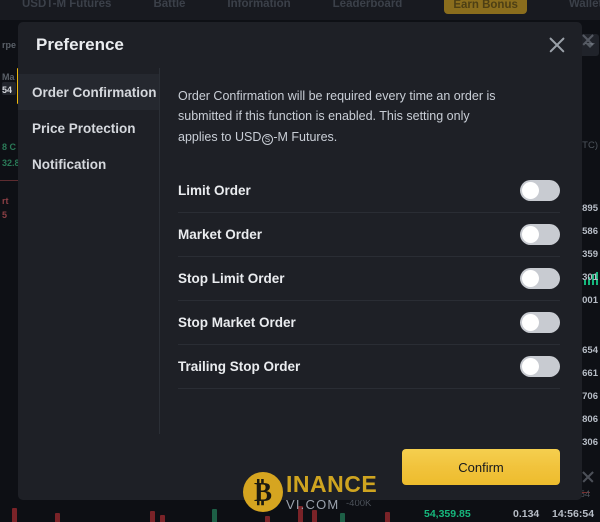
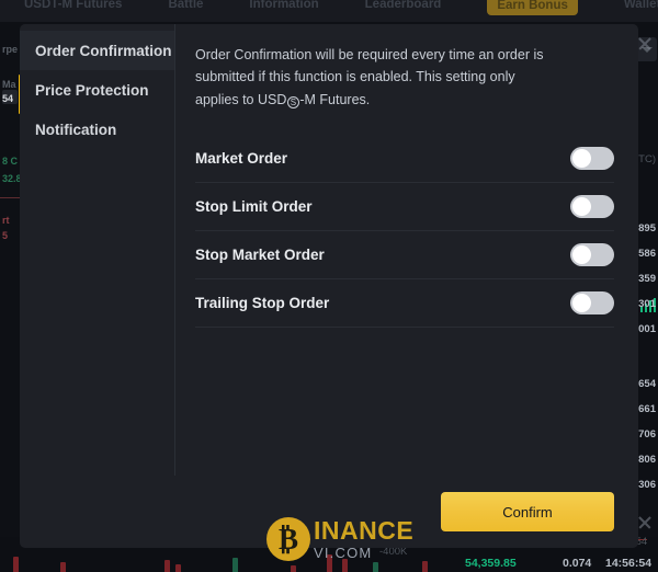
  USDT-M Futures
  Battle
  Information
  Leaderboard
  Earn Bonus
  Walle
  rpe
  Ma
  54
  8 C
  32.
  rt
  5
  TC)
  895
  586
  359
  301
  001
  654
  661
  706
  806
  306
  54,359.85
- 0.134
+ 0.074
  14:56:54
  -400K
  ₿
  INANCE
  VI.COM
- Preference
  Order Confirmation
  Price Protection
  Notification
  Order Confirmation will be required every time an order is submitted if this function is enabled. This setting only applies to USD S -M Futures.
- Limit Order
  Market Order
  Stop Limit Order
  Stop Market Order
  Trailing Stop Order
  Confirm
